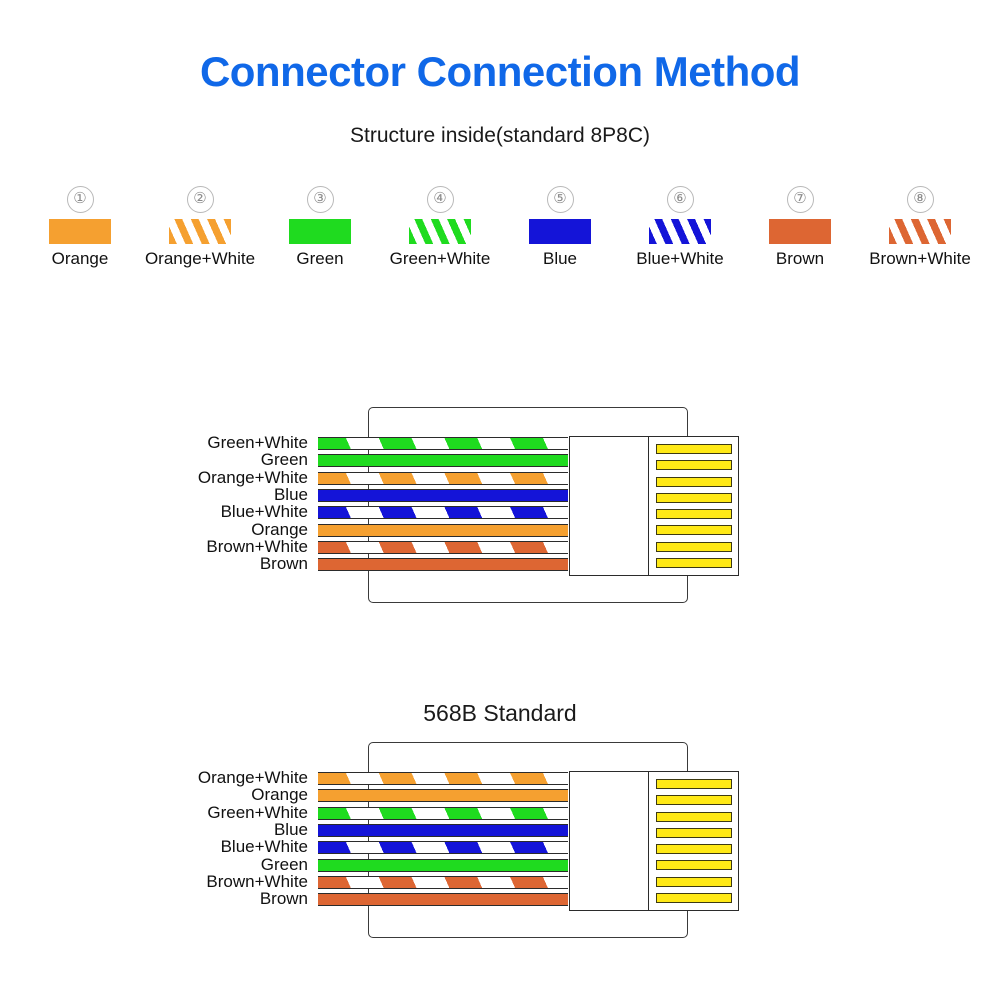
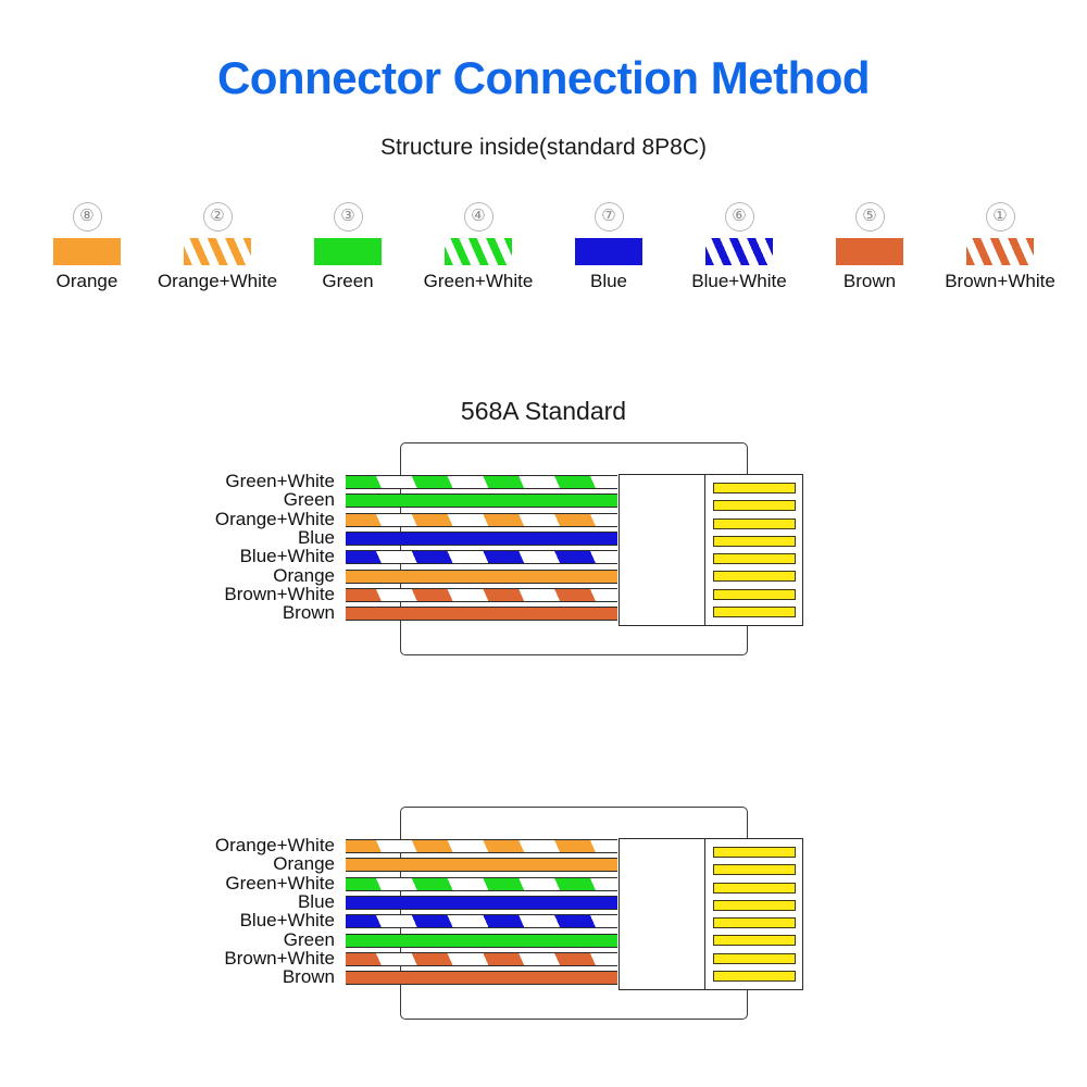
  Connector Connection Method
  Structure inside(standard 8P8C)
- ①
+ ⑧
  Orange
  ②
  Orange+White
  ③
  Green
  ④
  Green+White
- ⑤
+ ⑦
  Blue
  ⑥
  Blue+White
- ⑦
+ ⑤
  Brown
- ⑧
+ ①
  Brown+White
+ 568A Standard
  Green+White
  Green
  Orange+White
  Blue
  Blue+White
  Orange
  Brown+White
  Brown
- 568B Standard
  Orange+White
  Orange
  Green+White
  Blue
  Blue+White
  Green
  Brown+White
  Brown
